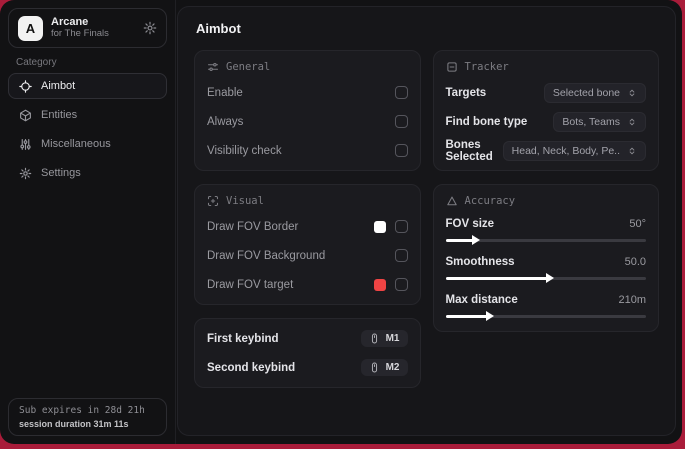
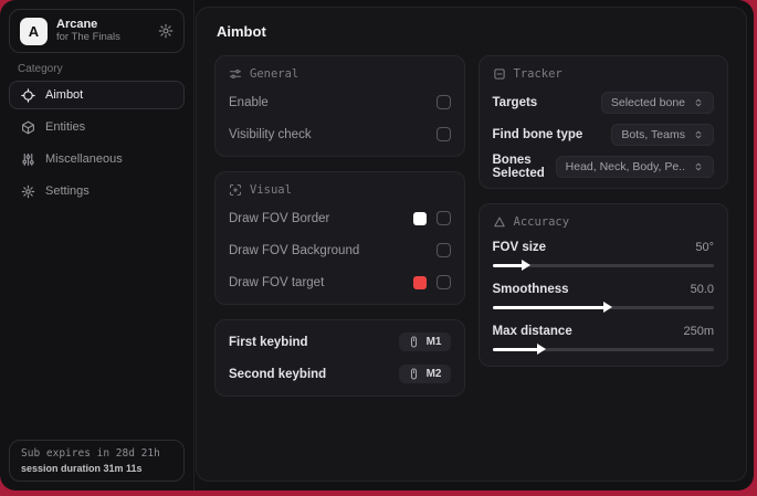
  A
  Arcane
  for The Finals
  Category
  Aimbot
  Entities
  Miscellaneous
  Settings
  Sub expires in 28d 21h
  session duration 31m 11s
  Aimbot
  General
  Enable
- Always
  Visibility check
  Visual
  Draw FOV Border
  Draw FOV Background
  Draw FOV target
  First keybind
  M1
  Second keybind
  M2
  Tracker
  Targets
  Selected bone
  Find bone type
  Bots, Teams
  Bones Selected
  Head, Neck, Body, Pe..
  Accuracy
  FOV size
  50°
  Smoothness
  50.0
  Max distance
- 210m
+ 250m
